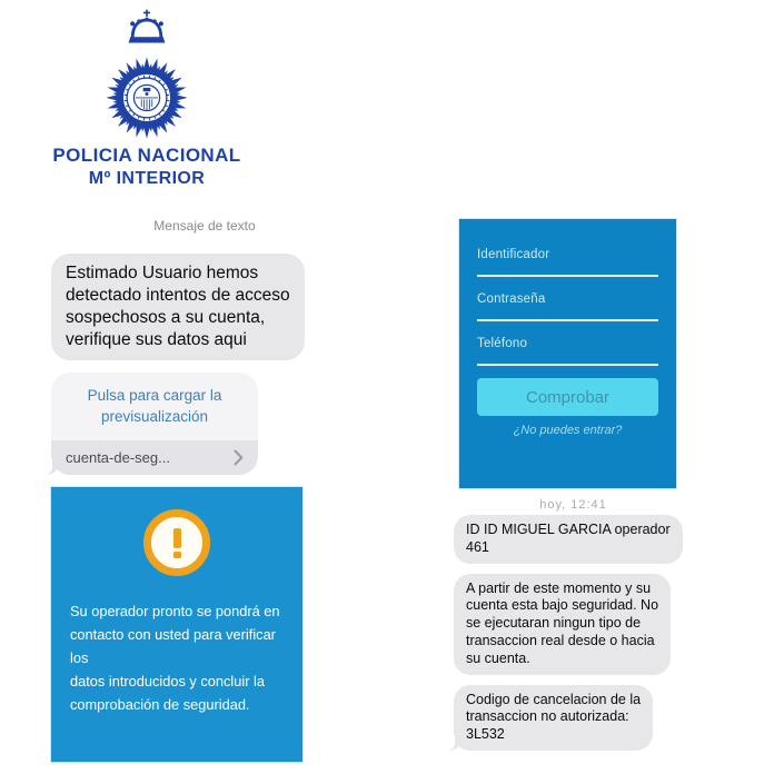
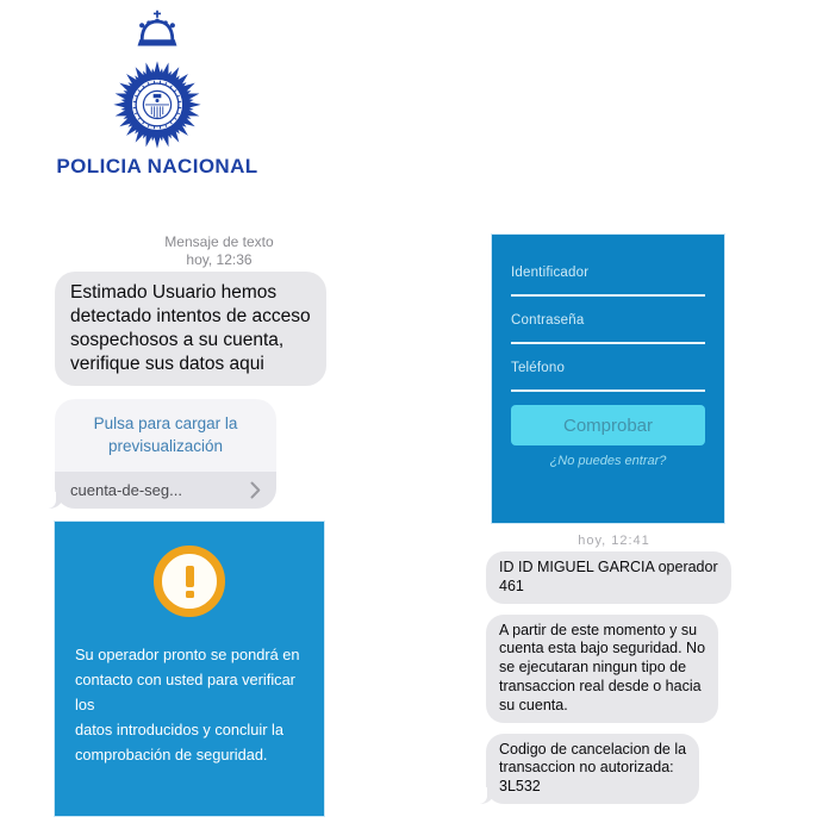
  POLICIA NACIONAL
- Mº INTERIOR
  Mensaje de texto
+ hoy, 12:36
  Estimado Usuario hemos
  detectado intentos de acceso
  sospechosos a su cuenta,
  verifique sus datos aqui
  Pulsa para cargar la
  previsualización
  cuenta-de-seg...
  Su operador pronto se pondrá en
  contacto con usted para verificar los
  datos introducidos y concluir la
  comprobación de seguridad.
  Identificador
  Contraseña
  Teléfono
  Comprobar
  ¿No puedes entrar?
  hoy, 12:41
  ID ID MIGUEL GARCIA operador
  461
  A partir de este momento y su
  cuenta esta bajo seguridad. No
  se ejecutaran ningun tipo de
  transaccion real desde o hacia
  su cuenta.
  Codigo de cancelacion de la
  transaccion no autorizada:
  3L532
